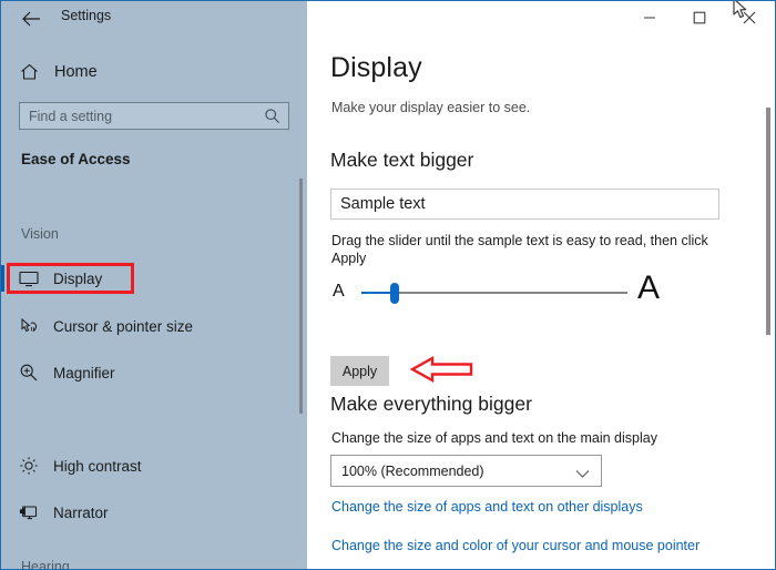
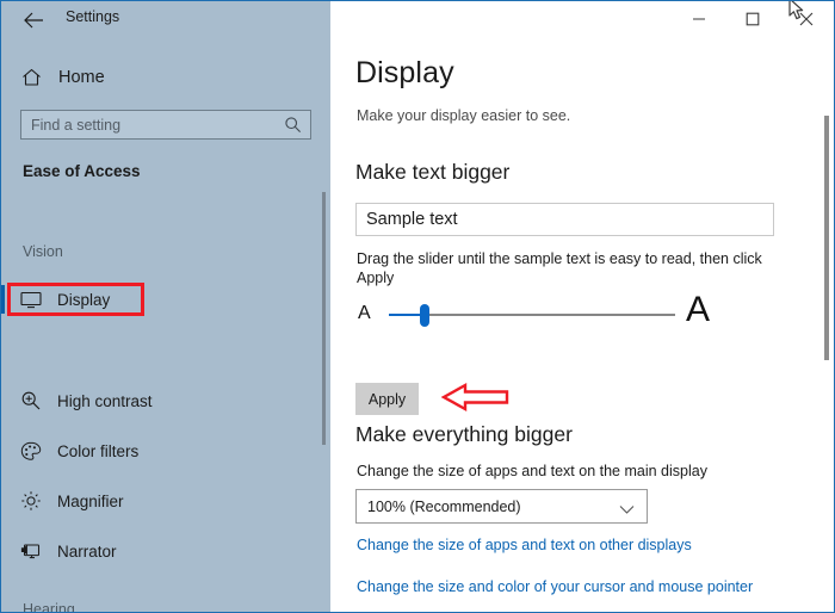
  Settings
  Home
  Find a setting
  Ease of Access
  Vision
  Display
- Cursor & pointer size
- Magnifier
+ High contrast
+ Color filters
- High contrast
+ Magnifier
  Narrator
  Hearing
  Display
  Make your display easier to see.
  Make text bigger
  Sample text
  Drag the slider until the sample text is easy to read, then click Apply
  A
  A
  Apply
  Make everything bigger
  Change the size of apps and text on the main display
  100% (Recommended)
  Change the size of apps and text on other displays
  Change the size and color of your cursor and mouse pointer
